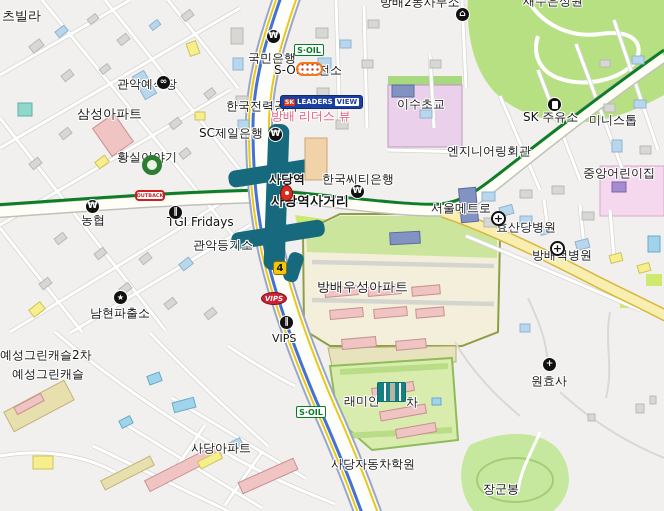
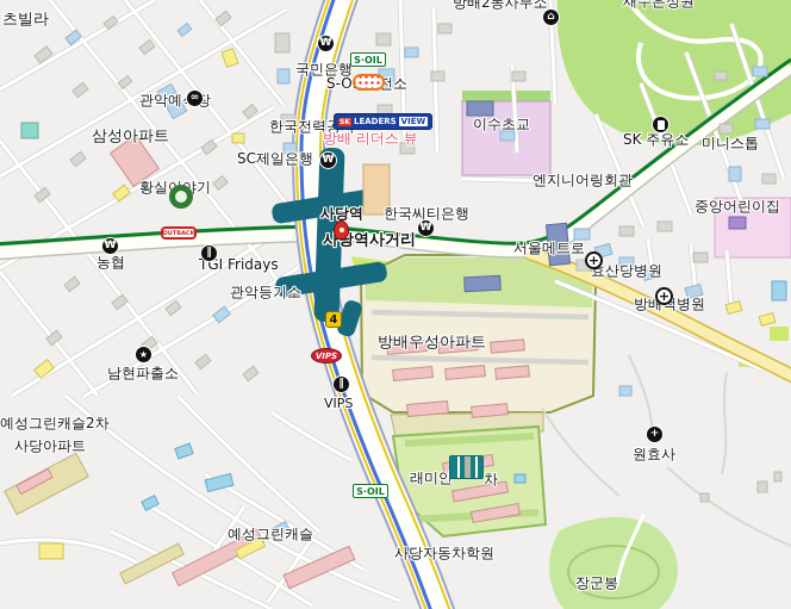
  츠빌라
  관악예장
  삼성아파트
  국민은행
  방배 리더스 뷰
  SC제일은행
  이수초교
  SK 주유소
  미니스톱
  방배2동사무소
  새수은성원
  엔지니어링회관
  중앙어린이집
  사당역
  사당역사거리
  한국씨티은행
  서울메트로
  TGI Fridays
  관악등기소
  농협
  남현파출소
  효산당병원
  방배척병원
  방배우성아파트
  원효사
  예성그린캐슬2차
- 예성그린캐슬
+ 사당아파트
  VIPS
  래미안
  차
  사당자동차학원
- 사당아파트
+ 예성그린캐슬
  장군봉
  ₩
  ₩
  ₩
  ₩
  ⌂
  ★
  +
  +
  +
  ‖
  ‖
  ∞
  S·OIL
  S·OIL
  LEADERS
  VIEW
  VIPS
  4
